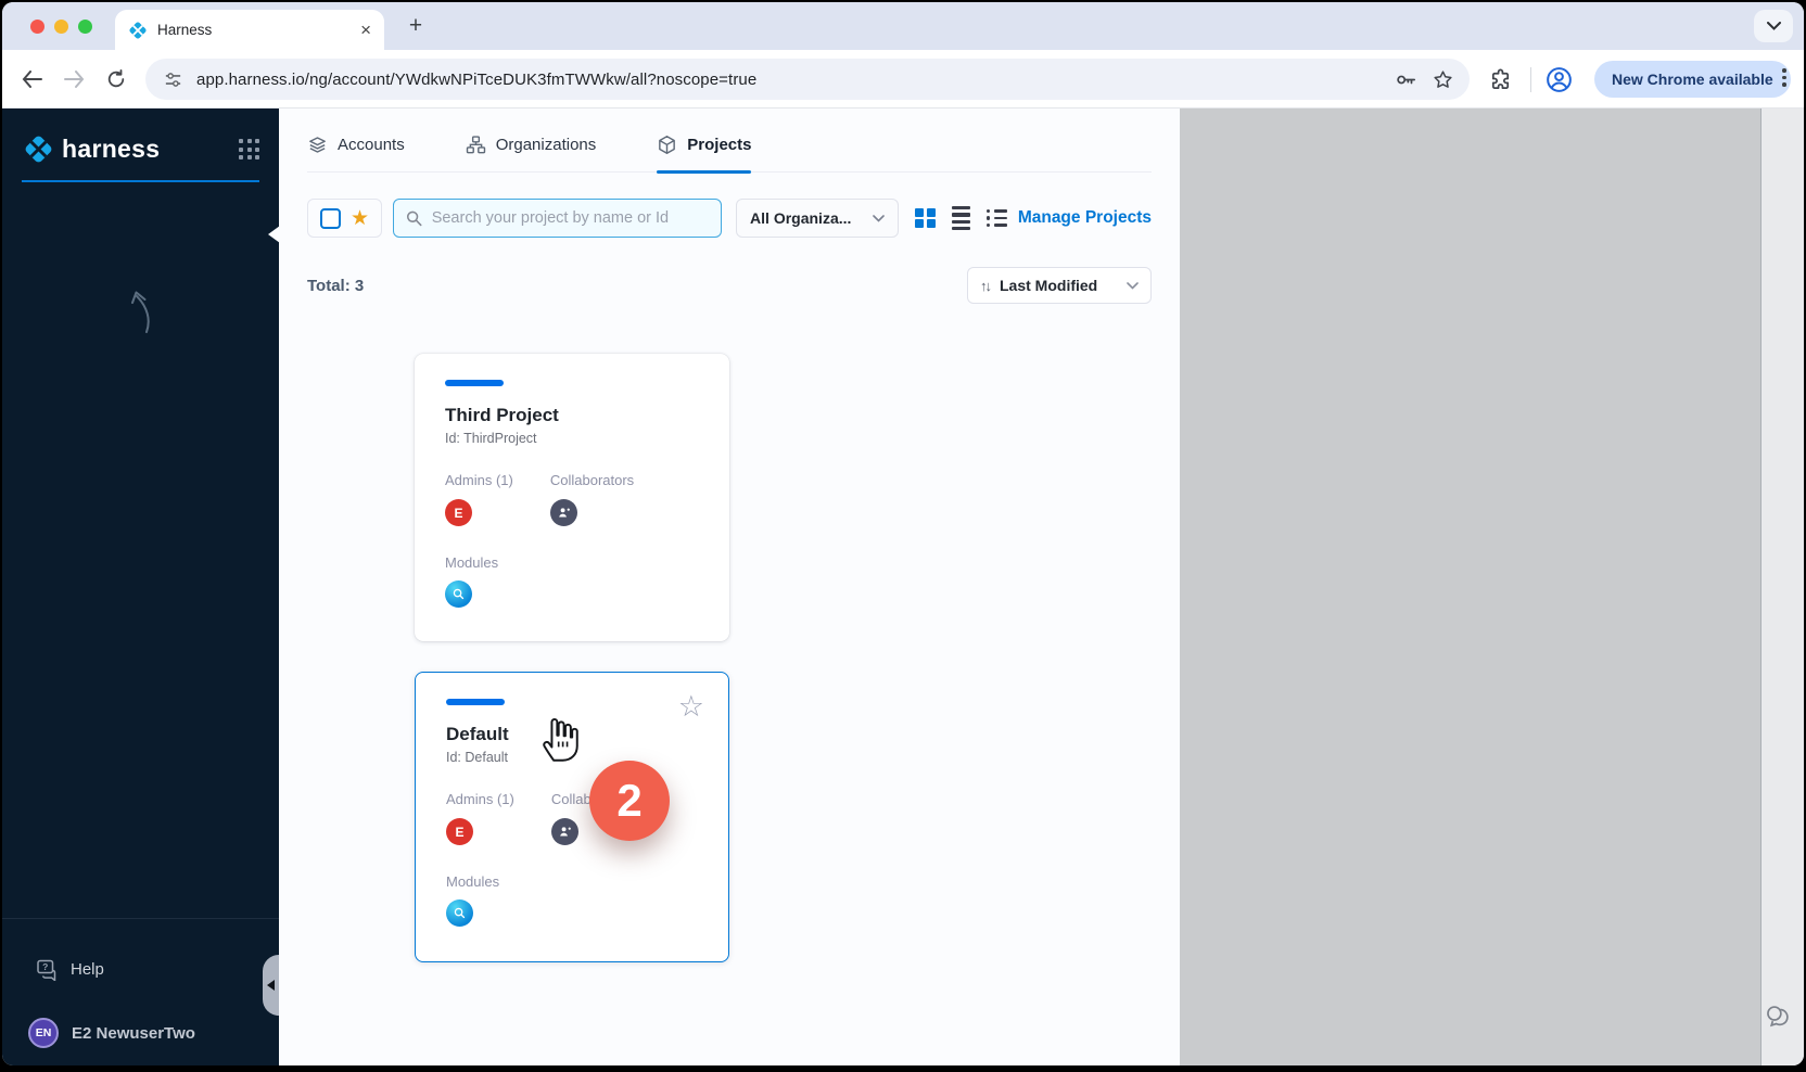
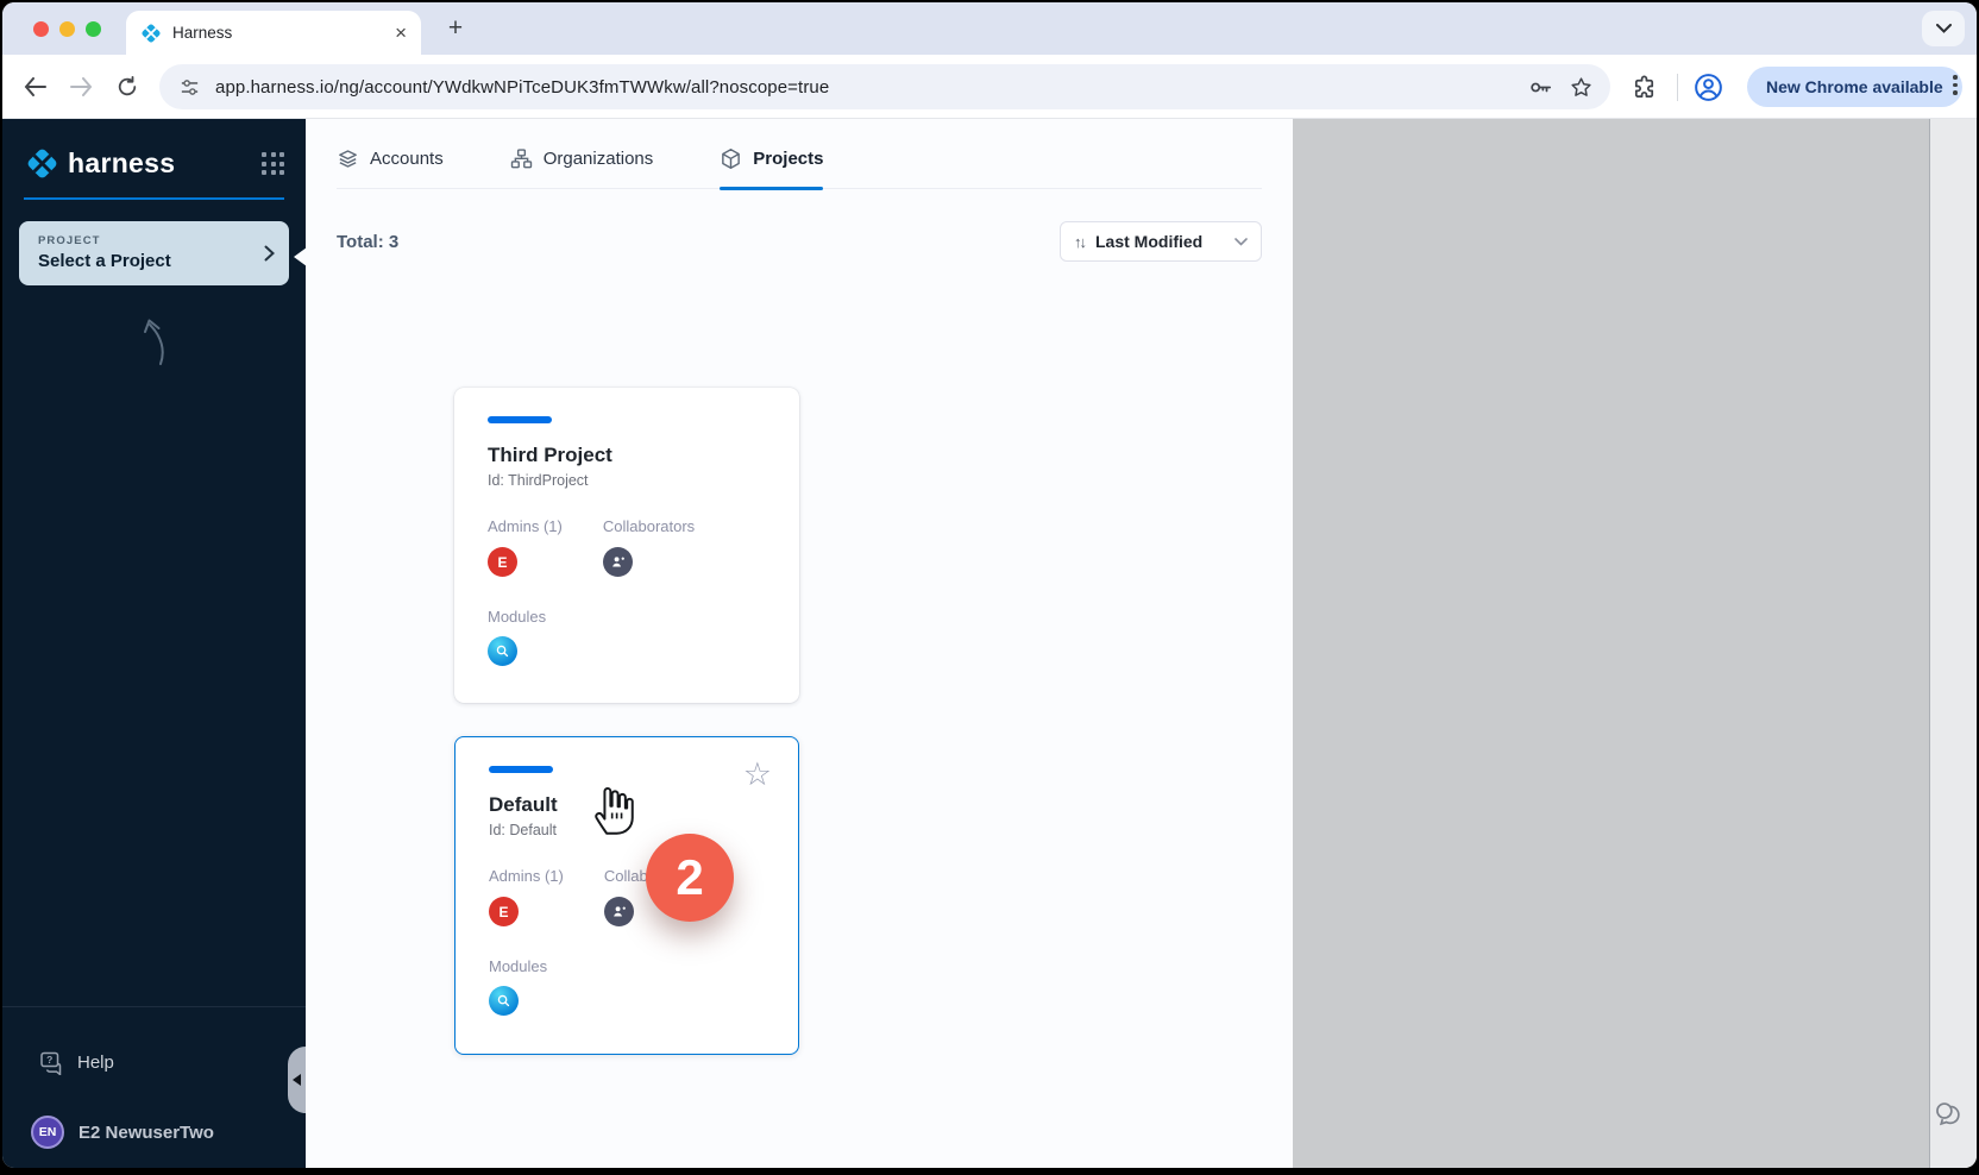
  Harness
  ×
  +
  app.harness.io/ng/account/YWdkwNPiTceDUK3fmTWWkw/all?noscope=true
  New Chrome available
  harness
+ PROJECT
+ Select a Project
  ?
  Help
  EN
  E2 NewuserTwo
  Accounts
  Organizations
  Projects
- ★
- Search your project by name or Id
- All Organiza...
- Manage Projects
  Total: 3
  ↑↓
  Last Modified
  Third Project
  Id: ThirdProject
  Admins (1)
  E
  Collaborators
  Modules
  ☆
  Default
  Id: Default
  Admins (1)
  E
  Modules
  2
